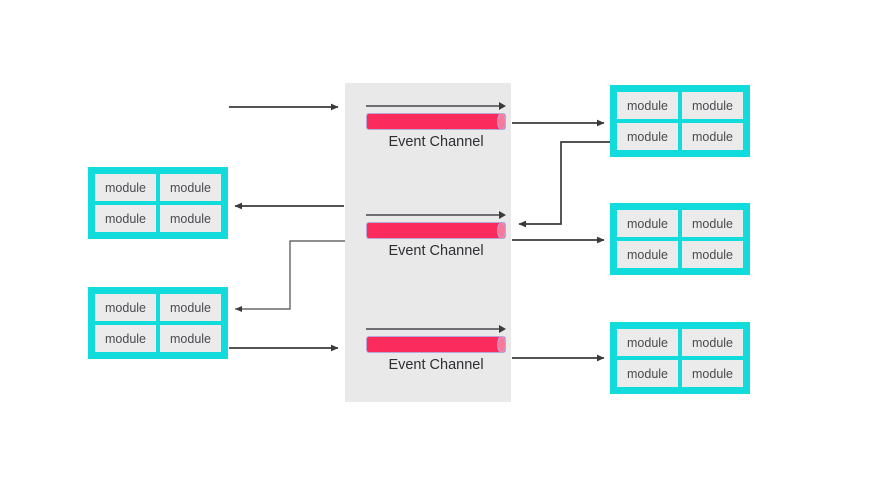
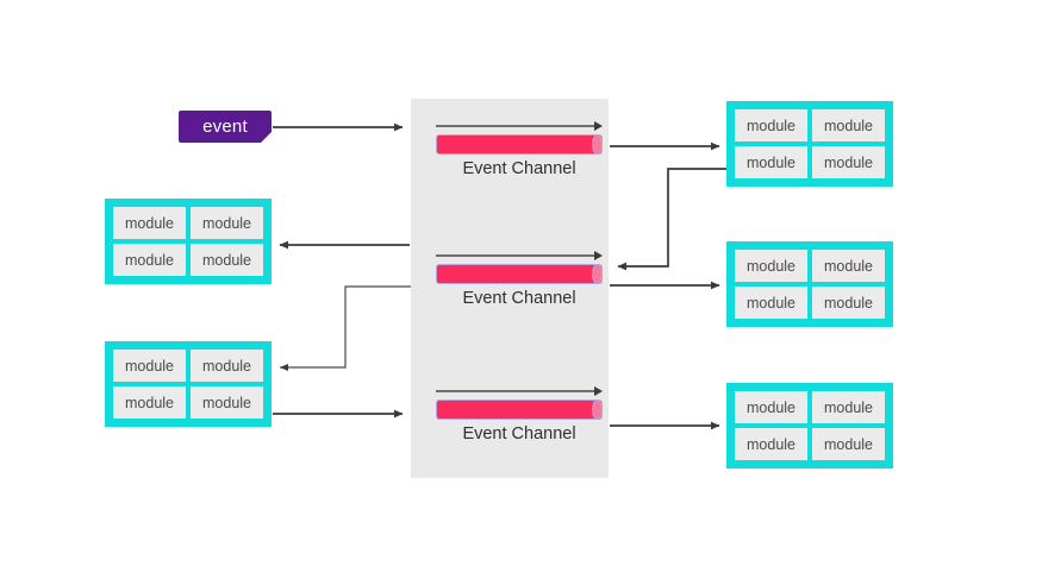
+ event
  Event Channel
  Event Channel
  Event Channel
  module
  module
  module
  module
  module
  module
  module
  module
  module
  module
  module
  module
  module
  module
  module
  module
  module
  module
  module
  module
